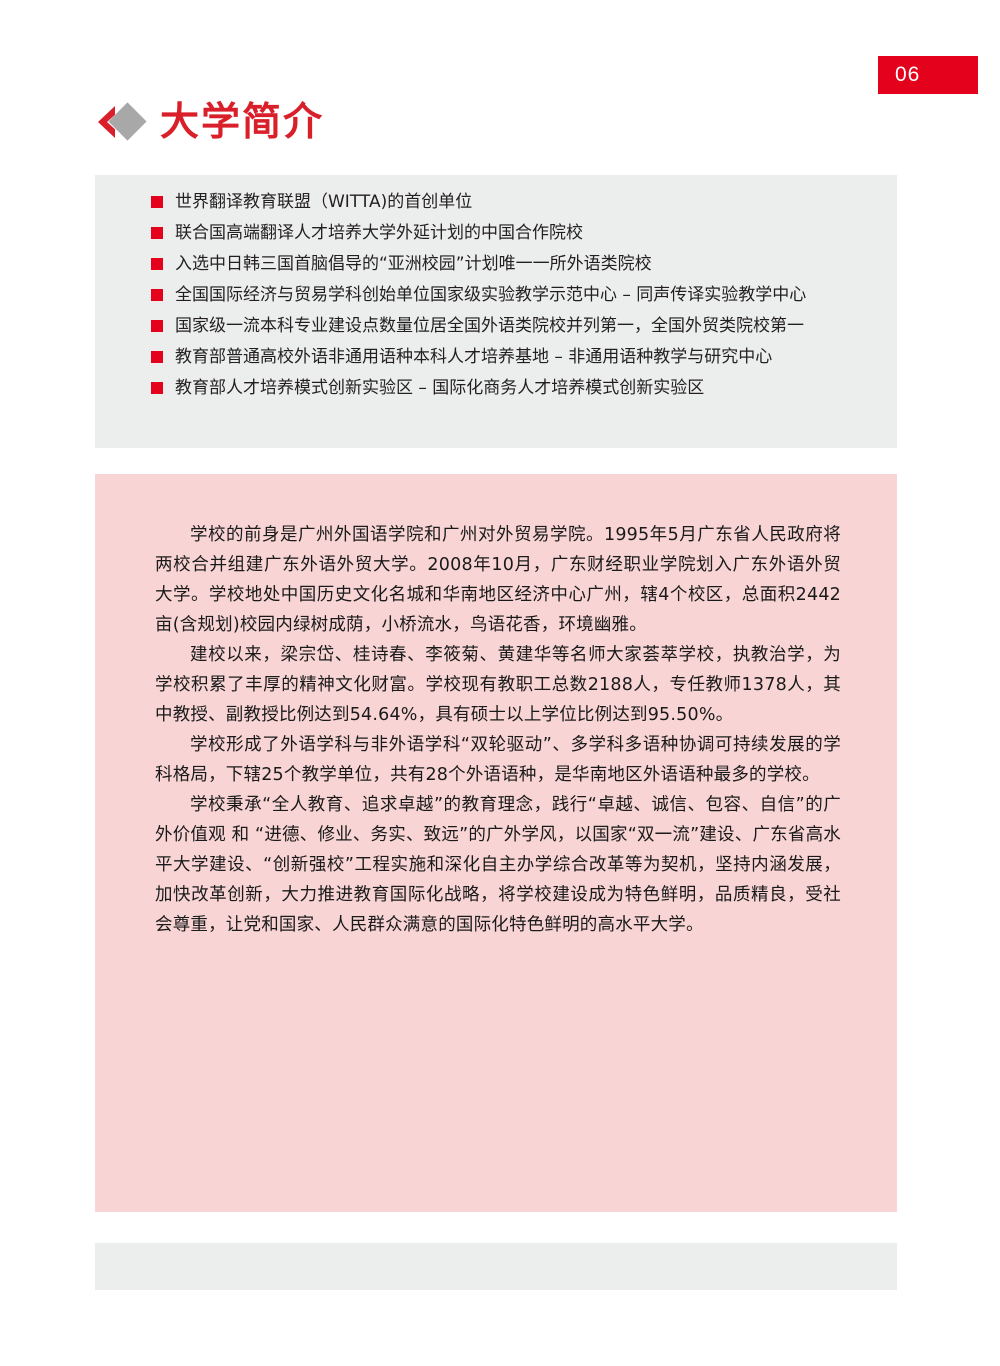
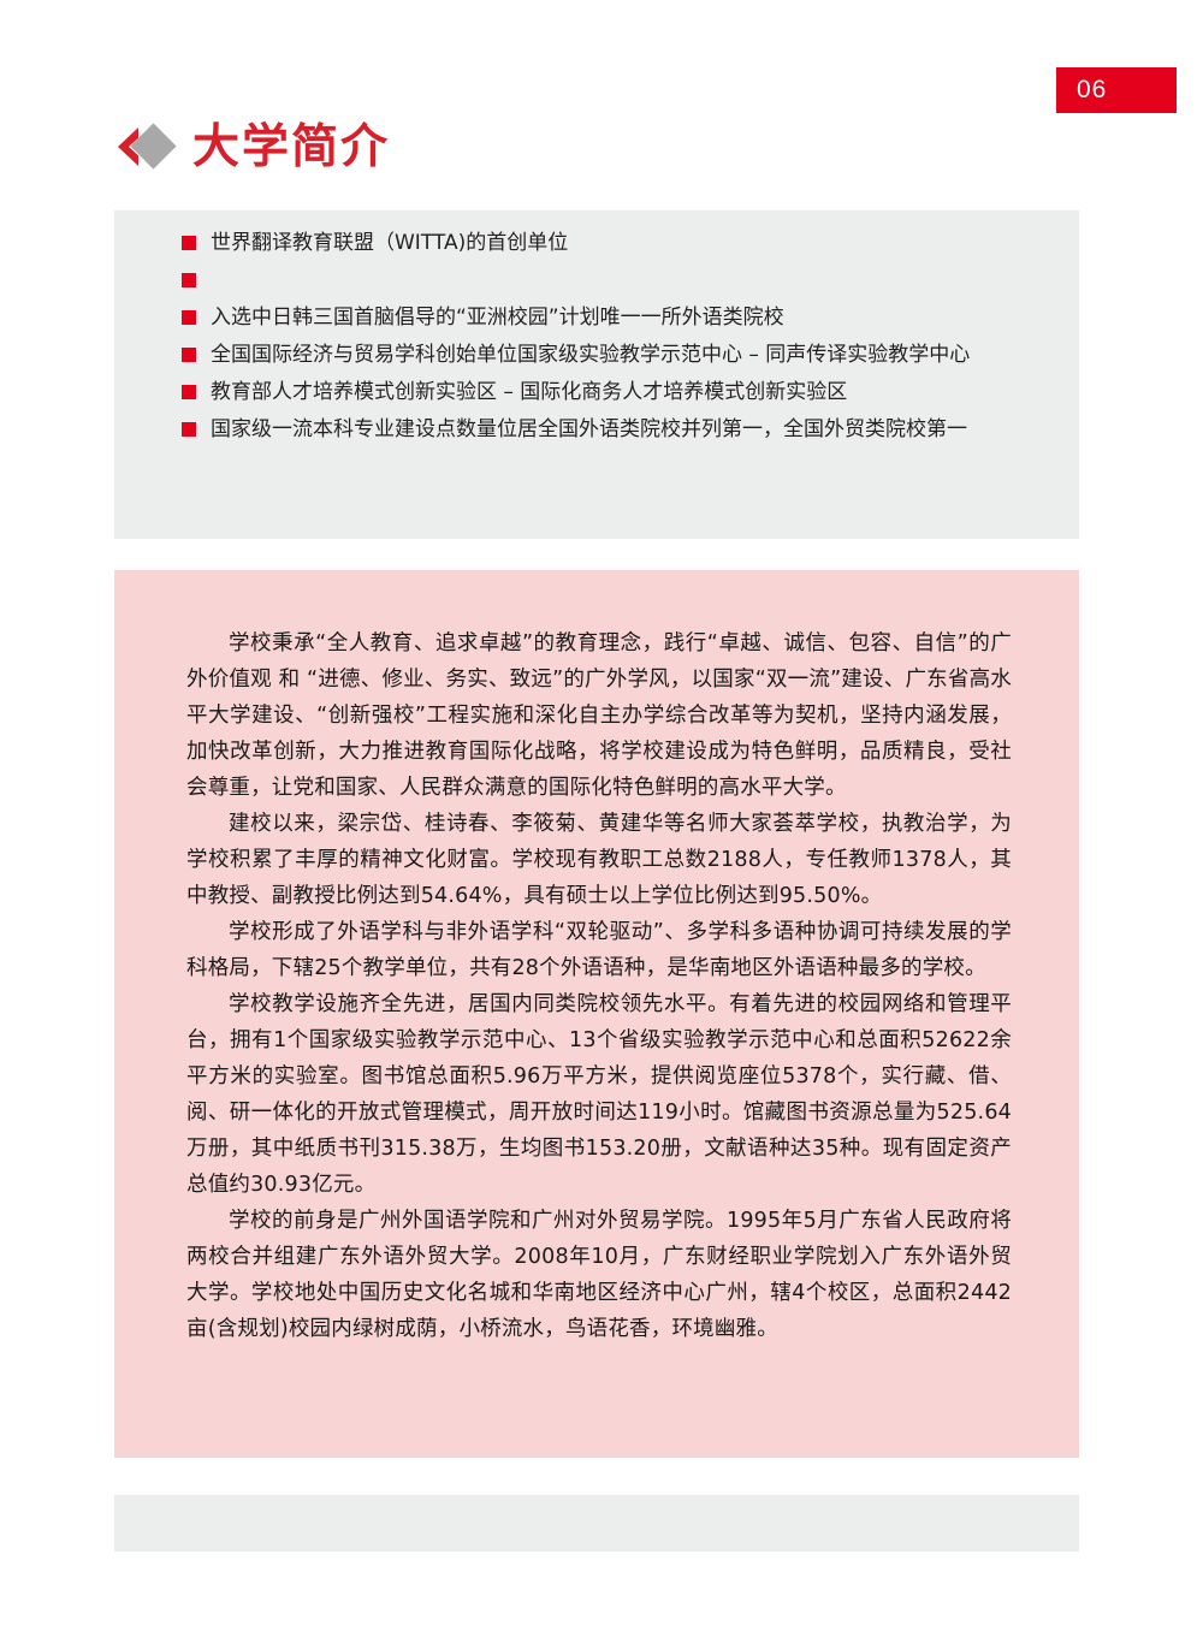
  06
  大学简介
  世界翻译教育联盟（WITTA)的首创单位
- 联合国高端翻译人才培养大学外延计划的中国合作院校
  入选中日韩三国首脑倡导的“亚洲校园”计划唯一一所外语类院校
  全国国际经济与贸易学科创始单位国家级实验教学示范中心 – 同声传译实验教学中心
- 国家级一流本科专业建设点数量位居全国外语类院校并列第一，全国外贸类院校第一
+ 教育部人才培养模式创新实验区 – 国际化商务人才培养模式创新实验区
- 教育部普通高校外语非通用语种本科人才培养基地 – 非通用语种教学与研究中心
- 教育部人才培养模式创新实验区 – 国际化商务人才培养模式创新实验区
+ 国家级一流本科专业建设点数量位居全国外语类院校并列第一，全国外贸类院校第一
- 学校的前身是广州外国语学院和广州对外贸易学院。1995年5月广东省人民政府将两校合并组建广东外语外贸大学。2008年10月，广东财经职业学院划入广东外语外贸大学。学校地处中国历史文化名城和华南地区经济中心广州，辖4个校区，总面积2442亩(含规划)校园内绿树成荫，小桥流水，鸟语花香，环境幽雅。
+ 学校秉承“全人教育、追求卓越”的教育理念，践行“卓越、诚信、包容、自信”的广外价值观 和 “进德、修业、务实、致远”的广外学风，以国家“双一流”建设、广东省高水平大学建设、“创新强校”工程实施和深化自主办学综合改革等为契机，坚持内涵发展，加快改革创新，大力推进教育国际化战略，将学校建设成为特色鲜明，品质精良，受社会尊重，让党和国家、人民群众满意的国际化特色鲜明的高水平大学。
  建校以来，梁宗岱、桂诗春、李筱菊、黄建华等名师大家荟萃学校，执教治学，为学校积累了丰厚的精神文化财富。学校现有教职工总数2188人，专任教师1378人，其中教授、副教授比例达到54.64%，具有硕士以上学位比例达到95.50%。
  学校形成了外语学科与非外语学科“双轮驱动”、多学科多语种协调可持续发展的学科格局，下辖25个教学单位，共有28个外语语种，是华南地区外语语种最多的学校。
+ 学校教学设施齐全先进，居国内同类院校领先水平。有着先进的校园网络和管理平台，拥有1个国家级实验教学示范中心、13个省级实验教学示范中心和总面积52622余平方米的实验室。图书馆总面积5.96万平方米，提供阅览座位5378个，实行藏、借、阅、研一体化的开放式管理模式，周开放时间达119小时。馆藏图书资源总量为525.64万册，其中纸质书刊315.38万，生均图书153.20册，文献语种达35种。现有固定资产总值约30.93亿元。
- 学校秉承“全人教育、追求卓越”的教育理念，践行“卓越、诚信、包容、自信”的广外价值观 和 “进德、修业、务实、致远”的广外学风，以国家“双一流”建设、广东省高水平大学建设、“创新强校”工程实施和深化自主办学综合改革等为契机，坚持内涵发展，加快改革创新，大力推进教育国际化战略，将学校建设成为特色鲜明，品质精良，受社会尊重，让党和国家、人民群众满意的国际化特色鲜明的高水平大学。
+ 学校的前身是广州外国语学院和广州对外贸易学院。1995年5月广东省人民政府将两校合并组建广东外语外贸大学。2008年10月，广东财经职业学院划入广东外语外贸大学。学校地处中国历史文化名城和华南地区经济中心广州，辖4个校区，总面积2442亩(含规划)校园内绿树成荫，小桥流水，鸟语花香，环境幽雅。
